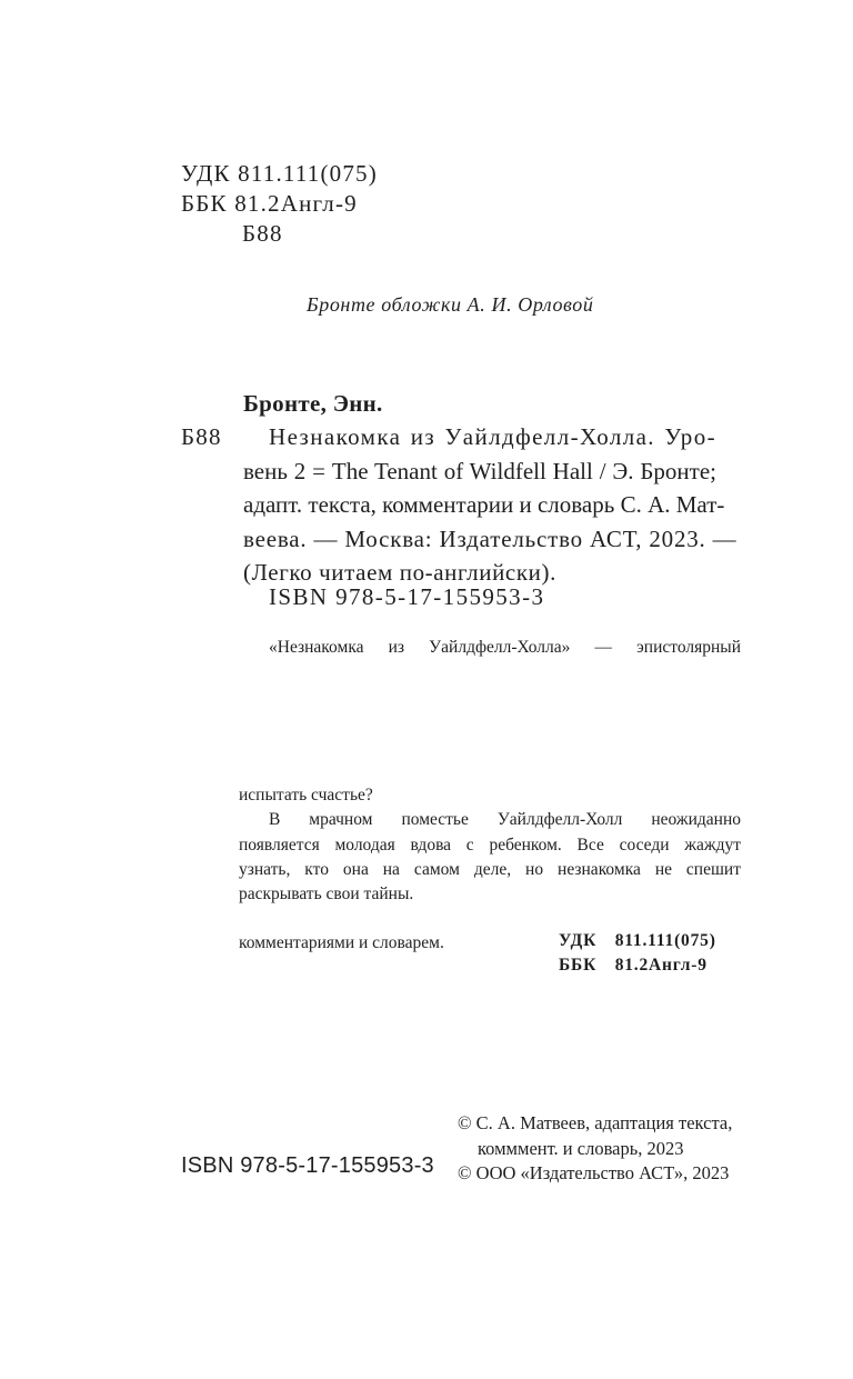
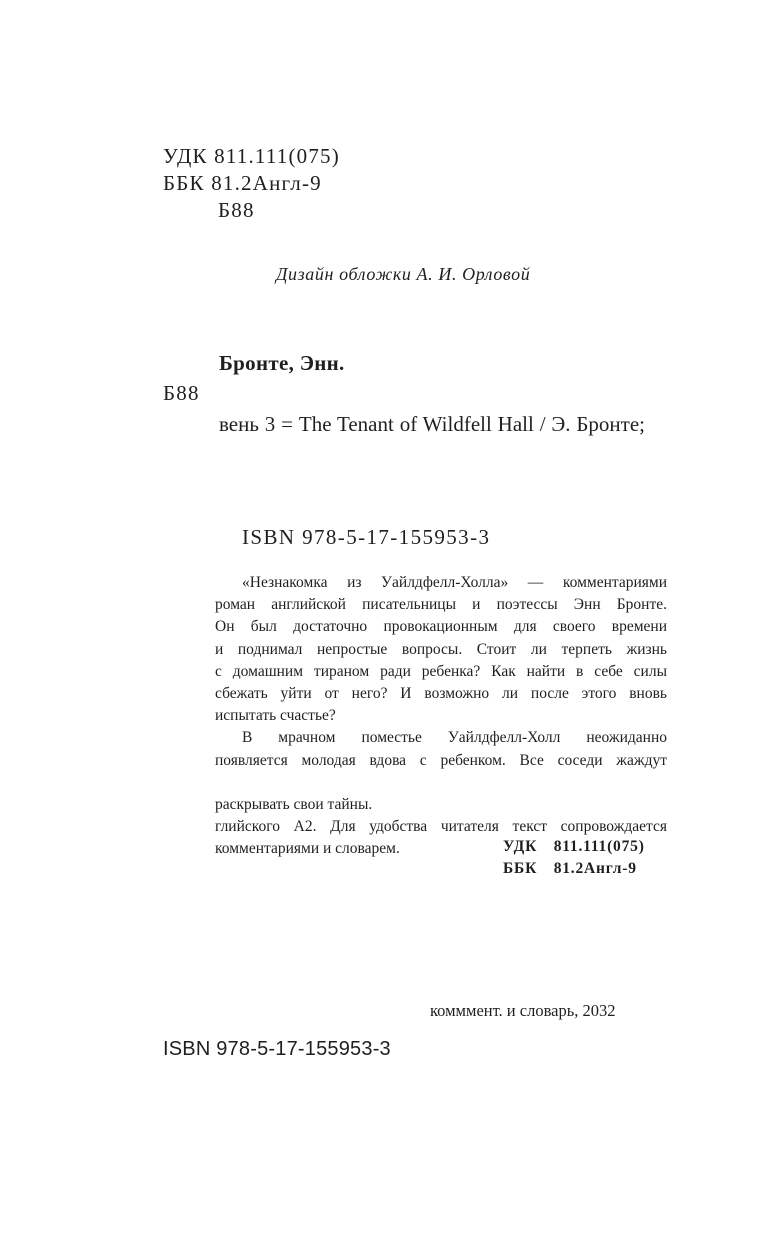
  УДК 811.111(075)
  ББК 81.2Англ-9
  Б88
- Бронте обложки А. И. Орловой
+ Дизайн обложки А. И. Орловой
  Бронте, Энн.
  Б88
- Незнакомка из Уайлдфелл-Холла. Уро-
- вень 2 = The Tenant of Wildfell Hall / Э. Бронте;
+ вень 3 = The Tenant of Wildfell Hall / Э. Бронте;
- адапт. текста, комментарии и словарь С. А. Мат-
- веева. — Москва: Издательство АСТ, 2023. —
- (Легко читаем по-английски).
  ISBN 978-5-17-155953-3
- «Незнакомка из Уайлдфелл-Холла» — эпистолярный
+ «Незнакомка из Уайлдфелл-Холла» — комментариями
+ роман английской писательницы и поэтессы Энн Бронте.
+ Он был достаточно провокационным для своего времени
+ и поднимал непростые вопросы. Стоит ли терпеть жизнь
+ с домашним тираном ради ребенка? Как найти в себе силы
+ сбежать уйти от него? И возможно ли после этого вновь
  испытать счастье?
  В мрачном поместье Уайлдфелл-Холл неожиданно
  появляется молодая вдова с ребенком. Все соседи жаждут
- узнать, кто она на самом деле, но незнакомка не спешит
  раскрывать свои тайны.
+ глийского А2. Для удобства читателя текст сопровождается
  комментариями и словарем.
  УДК 811.111(075)
  ББК 81.2Англ-9
- © С. А. Матвеев, адаптация текста,
- комммент. и словарь, 2023
+ комммент. и словарь, 2032
- © ООО «Издательство АСТ», 2023
  ISBN 978-5-17-155953-3
